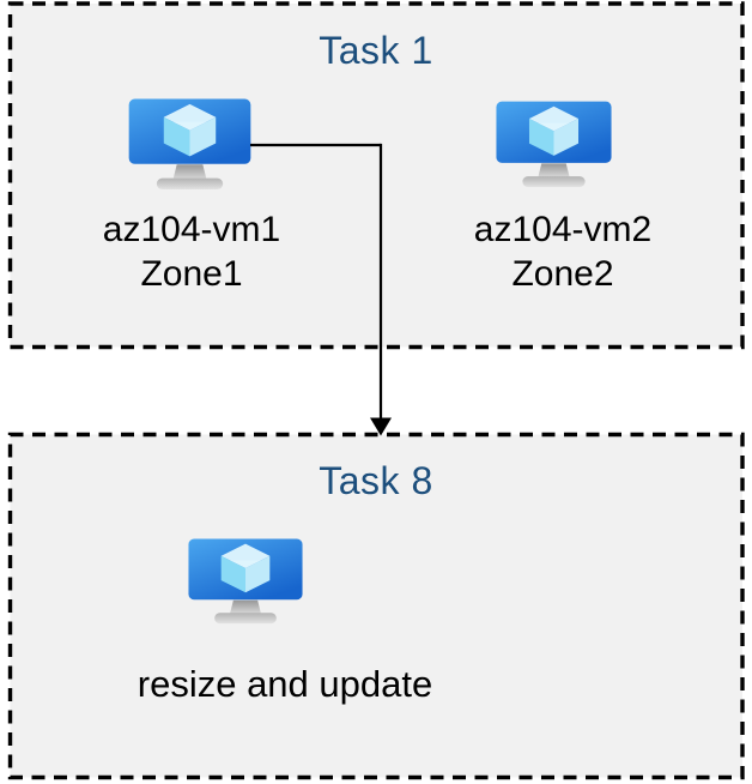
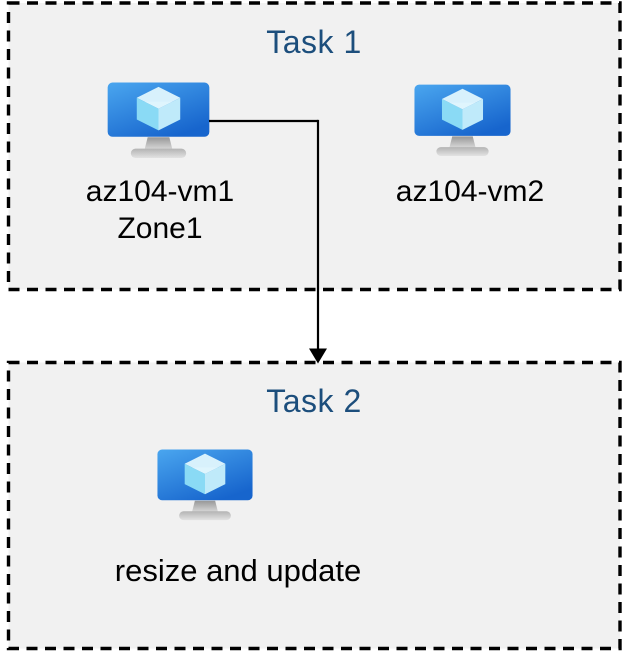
  Task 1
- Task 8
+ Task 2
  az104-vm1
  Zone1
  az104-vm2
- Zone2
  resize and update
